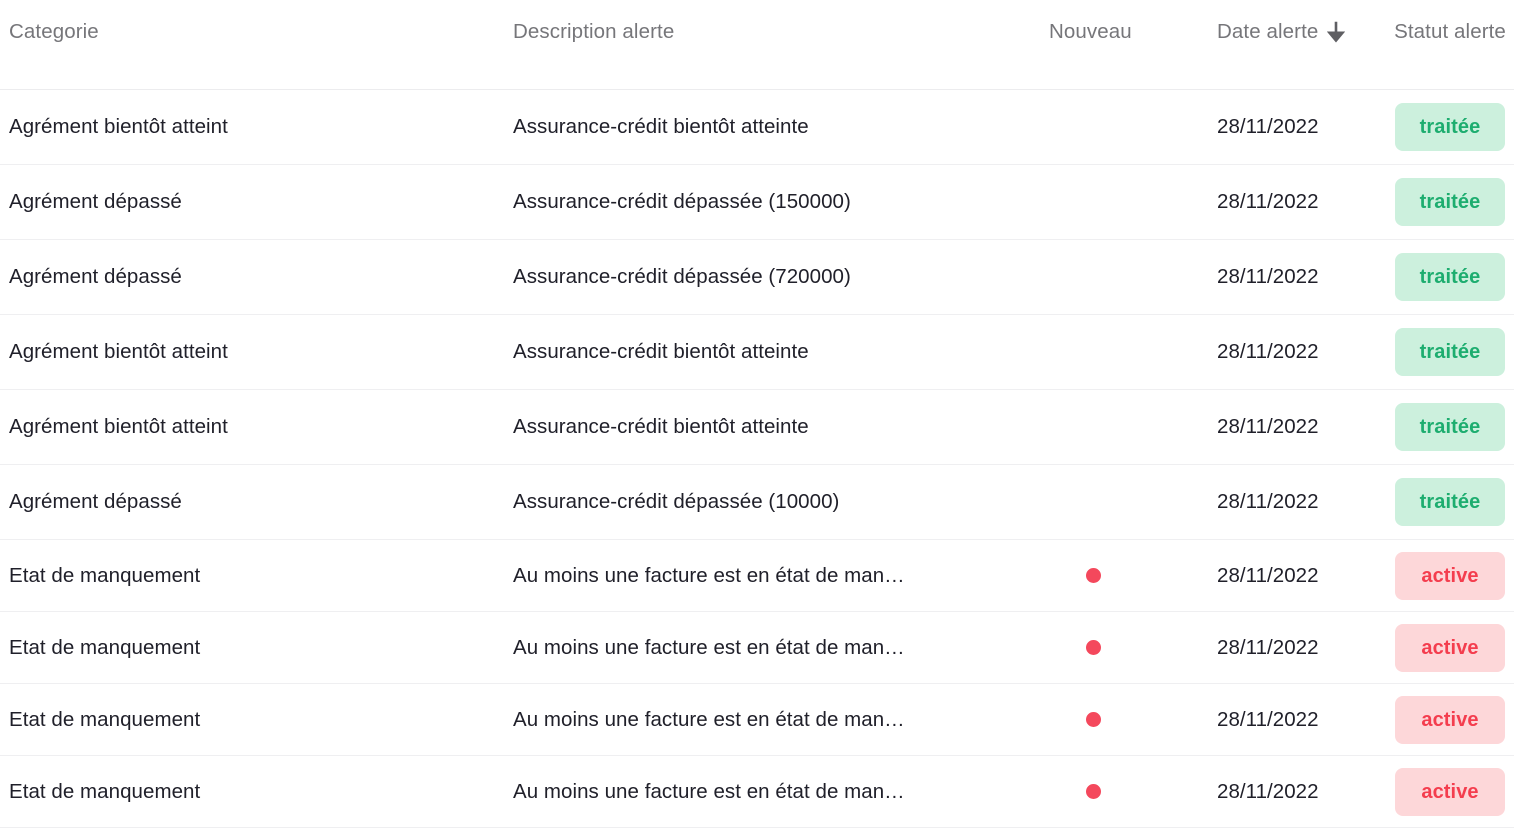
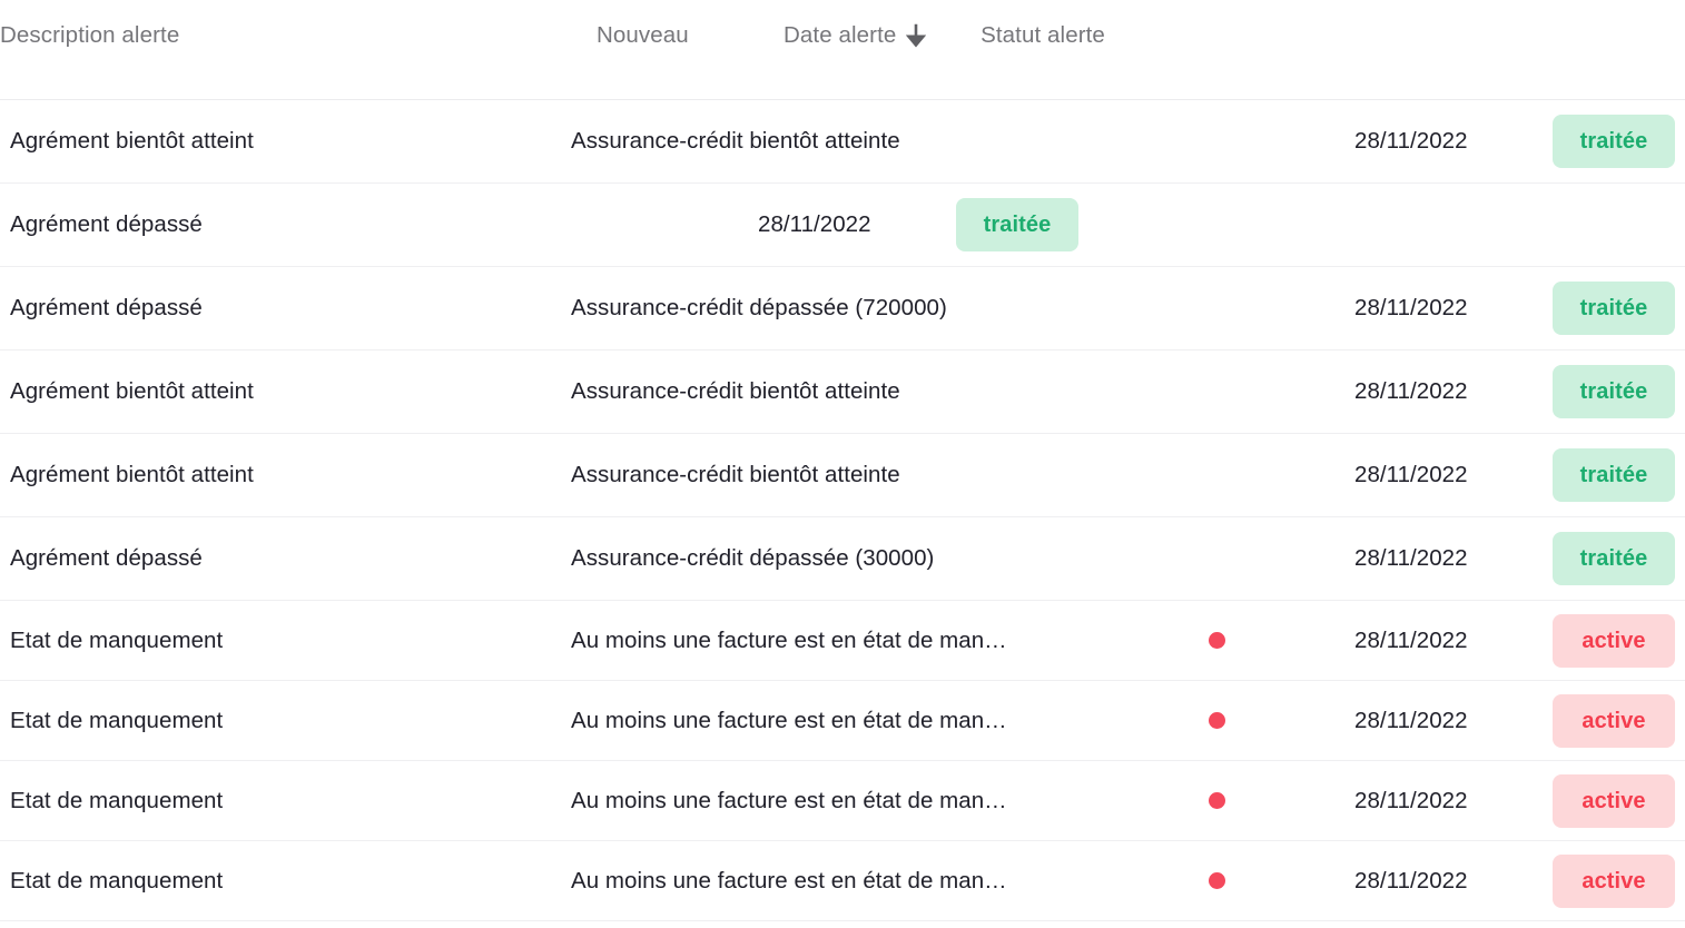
- Categorie
  Description alerte
  Nouveau
  Date alerte
  Statut alerte
  Agrément bientôt atteint
  Assurance-crédit bientôt atteinte
  28/11/2022
  traitée
  Agrément dépassé
- Assurance-crédit dépassée (150000)
  28/11/2022
  traitée
  Agrément dépassé
  Assurance-crédit dépassée (720000)
  28/11/2022
  traitée
  Agrément bientôt atteint
  Assurance-crédit bientôt atteinte
  28/11/2022
  traitée
  Agrément bientôt atteint
  Assurance-crédit bientôt atteinte
  28/11/2022
  traitée
  Agrément dépassé
- Assurance-crédit dépassée (10000)
+ Assurance-crédit dépassée (30000)
  28/11/2022
  traitée
  Etat de manquement
  Au moins une facture est en état de man…
  28/11/2022
  active
  Etat de manquement
  Au moins une facture est en état de man…
  28/11/2022
  active
  Etat de manquement
  Au moins une facture est en état de man…
  28/11/2022
  active
  Etat de manquement
  Au moins une facture est en état de man…
  28/11/2022
  active
